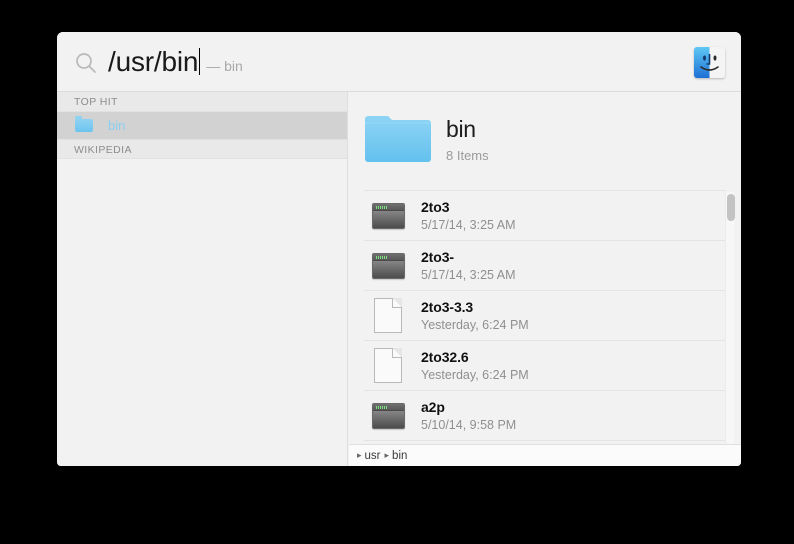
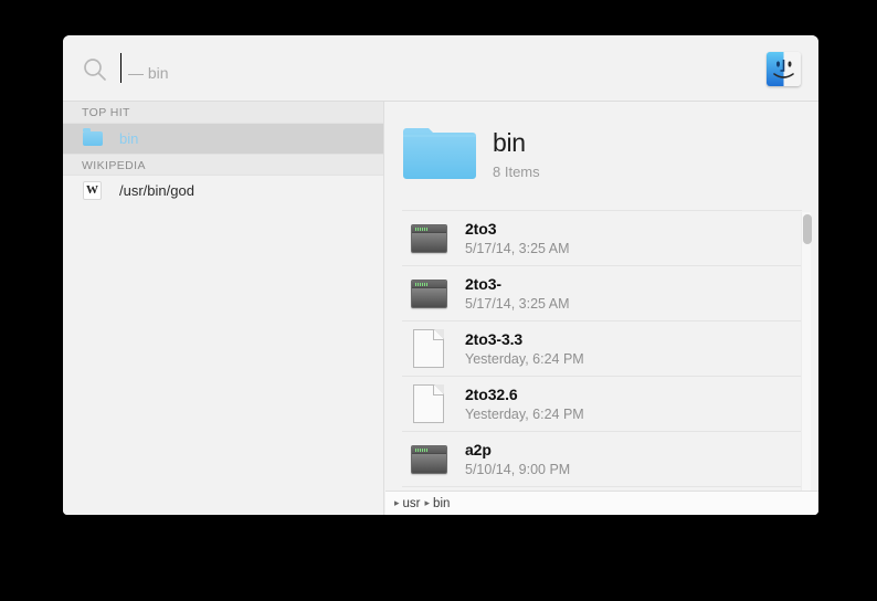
- /usr/bin
  — bin
  TOP HIT
  bin
  WIKIPEDIA
+ W
+ /usr/bin/god
  bin
  8 Items
  2to3
  5/17/14, 3:25 AM
  2to3-
  5/17/14, 3:25 AM
  2to3-3.3
  Yesterday, 6:24 PM
  2to32.6
  Yesterday, 6:24 PM
  a2p
- 5/10/14, 9:58 PM
+ 5/10/14, 9:00 PM
  ▸
  usr
  ▸
  bin
